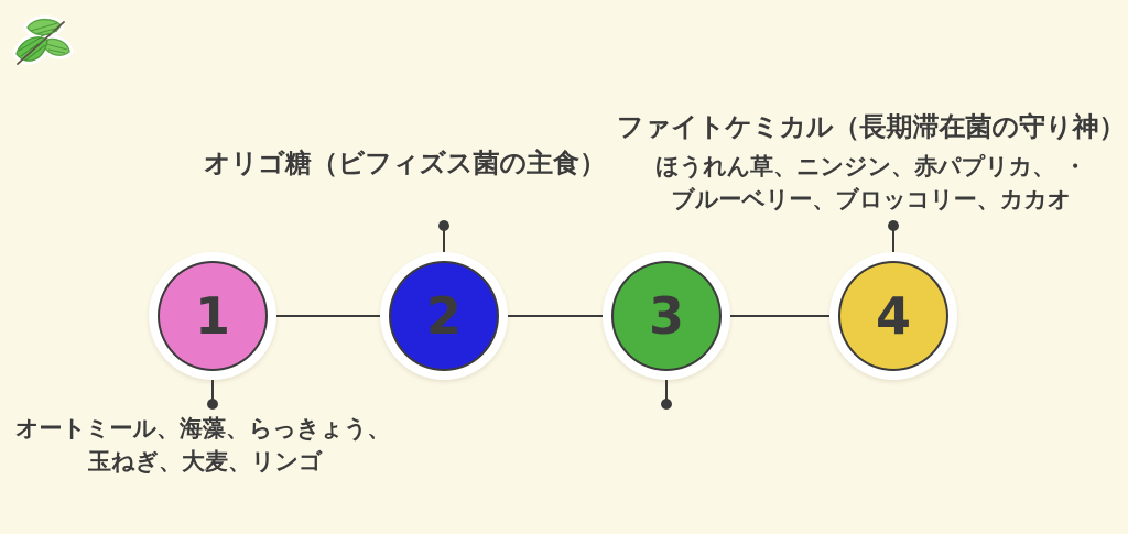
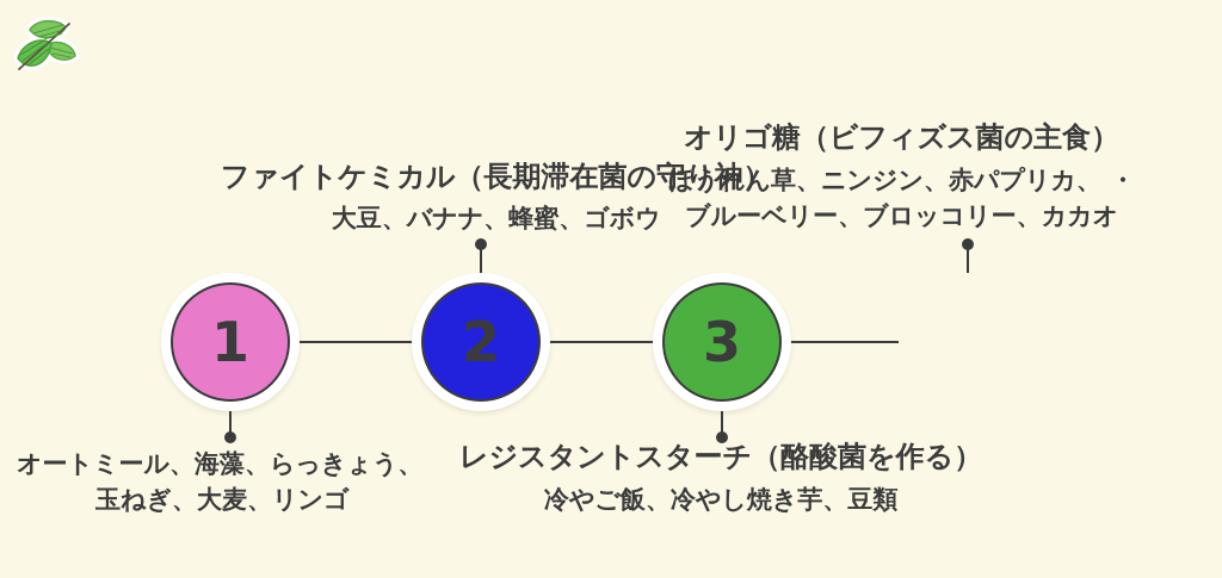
  オートミール、海藻、らっきょう、
  玉ねぎ、大麦、リンゴ
- オリゴ糖（ビフィズス菌の主食）
+ ファイトケミカル（長期滞在菌の守り神）
+ 大豆、バナナ、蜂蜜、ゴボウ
+ レジスタントスターチ（酪酸菌を作る）
+ 冷やご飯、冷やし焼き芋、豆類
- ファイトケミカル（長期滞在菌の守り神）
+ オリゴ糖（ビフィズス菌の主食）
  ほうれん草、ニンジン、赤パプリカ、 ・
  ブルーベリー、ブロッコリー、カカオ
  1
  2
  3
- 4
